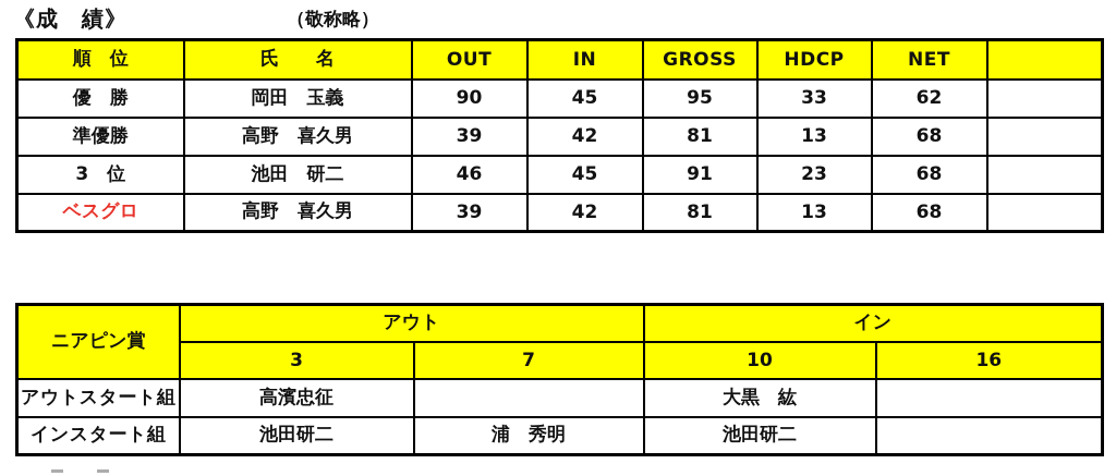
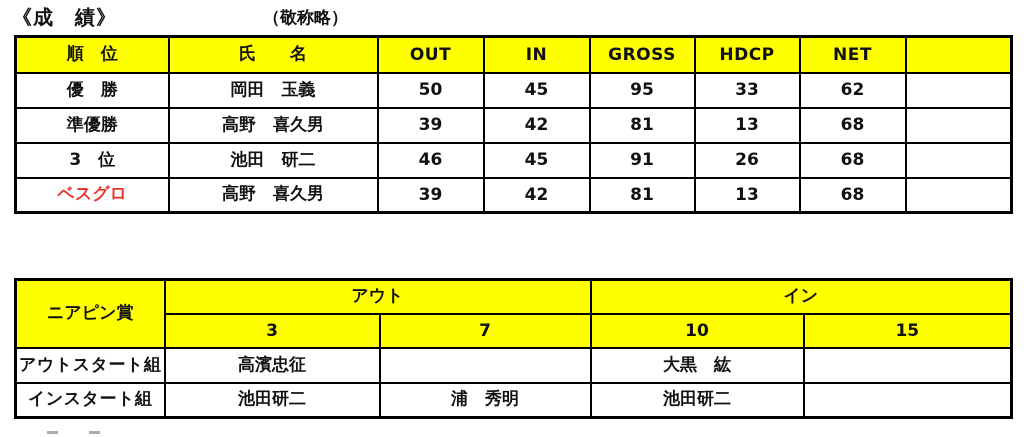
  《成 績》
  （敬称略）
  順 位	氏 名	OUT	IN	GROSS	HDCP	NET
- 優 勝	岡田 玉義	90	45	95	33	62
+ 優 勝	岡田 玉義	50	45	95	33	62
  準優勝	高野 喜久男	39	42	81	13	68
- 3 位	池田 研二	46	45	91	23	68
+ 3 位	池田 研二	46	45	91	26	68
  ベスグロ	高野 喜久男	39	42	81	13	68
  ニアピン賞	アウト	イン
- 3	7	10	16
+ 3	7	10	15
  アウトスタート組	高濱忠征		大黒 紘
  インスタート組	池田研二	浦 秀明	池田研二
